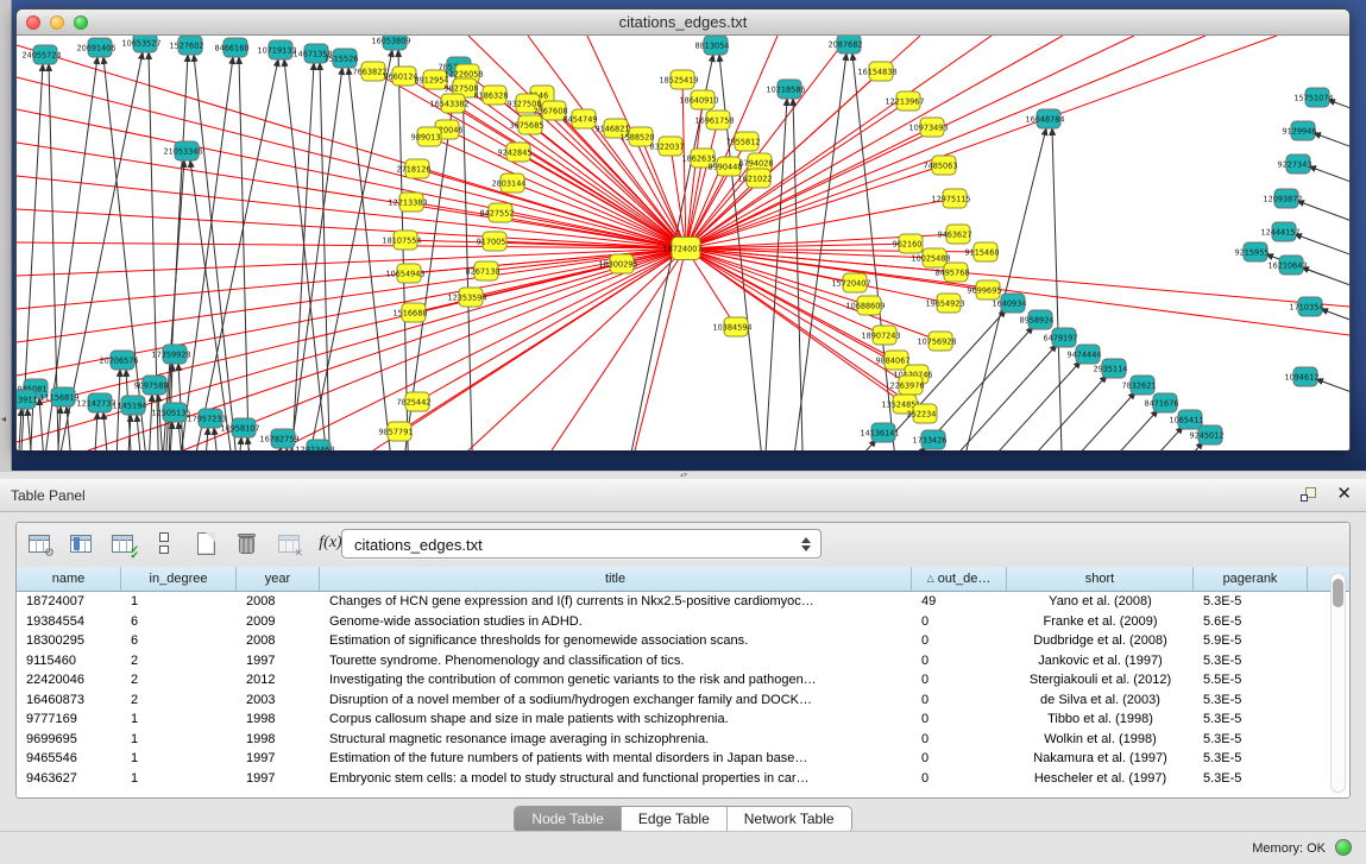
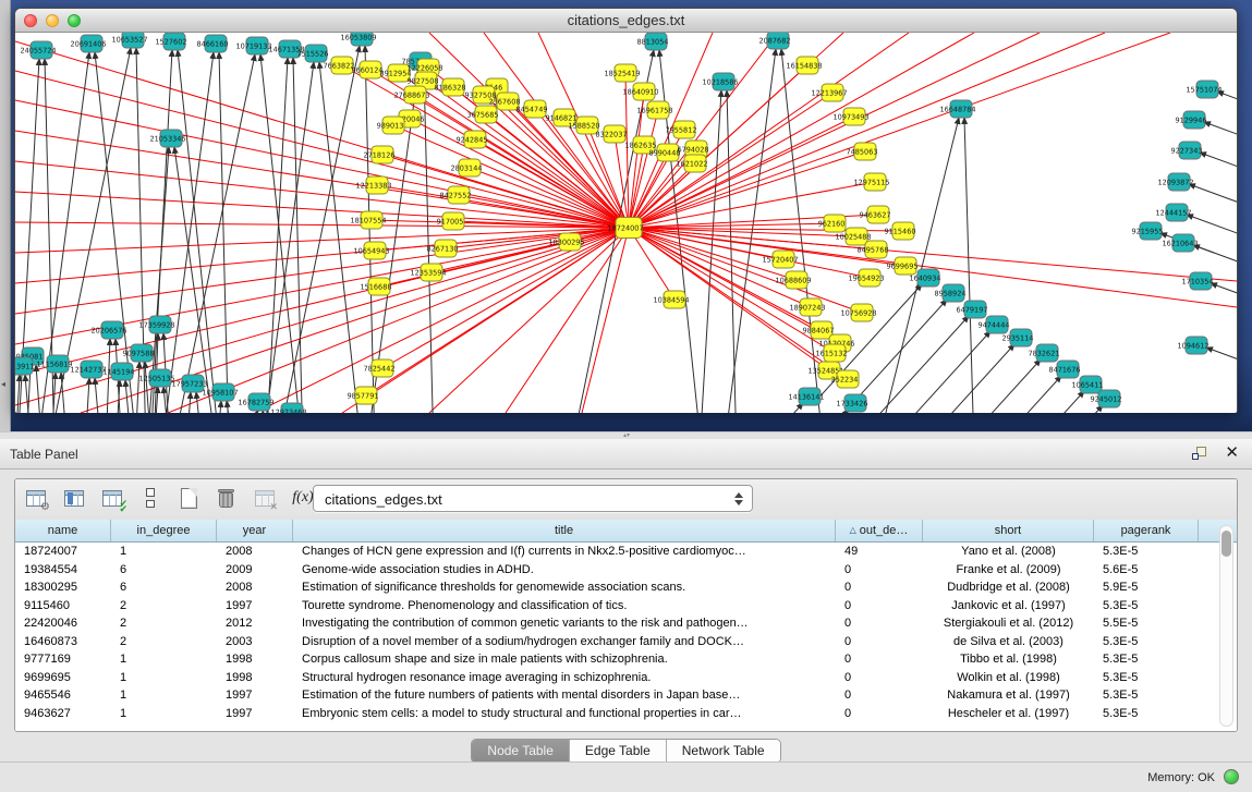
  ◂
  citations_edges.txt
  24055724
  20691406
  10653527
  1527602
  8466160
  10719133
  14671358
  7515526
  16053809
  21053346
  8813054
  10218586
  2087682
  16648784
  15751074
  9129946
  9227343
  12093872
  12444157
  9215955
  16210643
  1710354
  1094612
  1640934
  8958924
  6479197
  9474444
  2935114
  7832621
  8471676
  1065411
  9245012
  11156819
  12142737
  1145194
  9097588
  12505135
  20206576
  17359928
  17957233
  10958107
  16782759
  12923468
  14136141
  1733426
  7663822
  9660124
  8912954
  12226058
  9827508
- 16543382
+ 27688673
  8186328
  9327508
  2367608
  3675685
  8454749
  9146821
  1588520
  8322037
  18525419
  18640910
  16961758
  7955812
  1862635
  8990448
  6794028
  1621022
  989013
  2718126
  12213383
  9242845
  2803144
  8427552
  18107554
  917005
  8267130
  10654943
  12353594
  18300295
  1516688
  7825442
  9857791
  16154838
  12213967
  10973493
  7485063
  12975115
  9463627
  962160
  10025488
  8495768
  9115460
  15720407
  10688609
  19654923
  18907243
  10756928
  9884067
- 2263976
+ 1615132
  1352485
  252234
  9699695
  10384594
  18724007
  Table Panel
  ✕
  ⚙
  ✔
  ✕
  f(x)
  citations_edges.txt
  name
  in_degree
  year
  title
  △ out_de…
  short
  pagerank
  18724007
  1
  2008
  Changes of HCN gene expression and I(f) currents in Nkx2.5-positive cardiomyoc…
  49
  Yano et al. (2008)
  5.3E-5
  19384554
  6
  2009
  Genome-wide association studies in ADHD.
  0
  Franke et al. (2009)
  5.6E-5
  18300295
  6
  2008
  Estimation of significance thresholds for genomewide association scans.
  0
  Dudbridge et al. (2008)
  5.9E-5
  9115460
  2
  1997
  Tourette syndrome. Phenomenology and classification of tics.
  0
  Jankovic et al. (1997)
  5.3E-5
  22420046
  2
  2012
  Investigating the contribution of common genetic variants to the risk and pathogen…
  0
  Stergiakouli et al. (2012)
  5.5E-5
  16460873
  2
  2003
  Disruption of a novel member of a sodium/hydrogen exchanger family and DOCK…
  0
  de Silva et al. (2003)
  5.3E-5
  9777169
  1
  1998
  Corpus callosum shape and size in male patients with schizophrenia.
  0
  Tibbo et al. (1998)
  5.3E-5
  9699695
  1
  1998
- Structural magnetic resonance image averaging in schizophrenia.
+ Structural hydrogen resonance image averaging in schizophrenia.
  0
  Wolkin et al. (1998)
  5.3E-5
  9465546
  1
  1997
  Estimation of the future numbers of patients with mental disorders in Japan base…
  0
  Nakamura et al. (1997)
  5.3E-5
  9463627
  1
  1997
  Embryonic stem cells: a model to study structural and functional properties in car…
  0
  Hescheler et al. (1997)
  5.3E-5
  Node Table
  Edge Table
  Network Table
  Memory: OK
